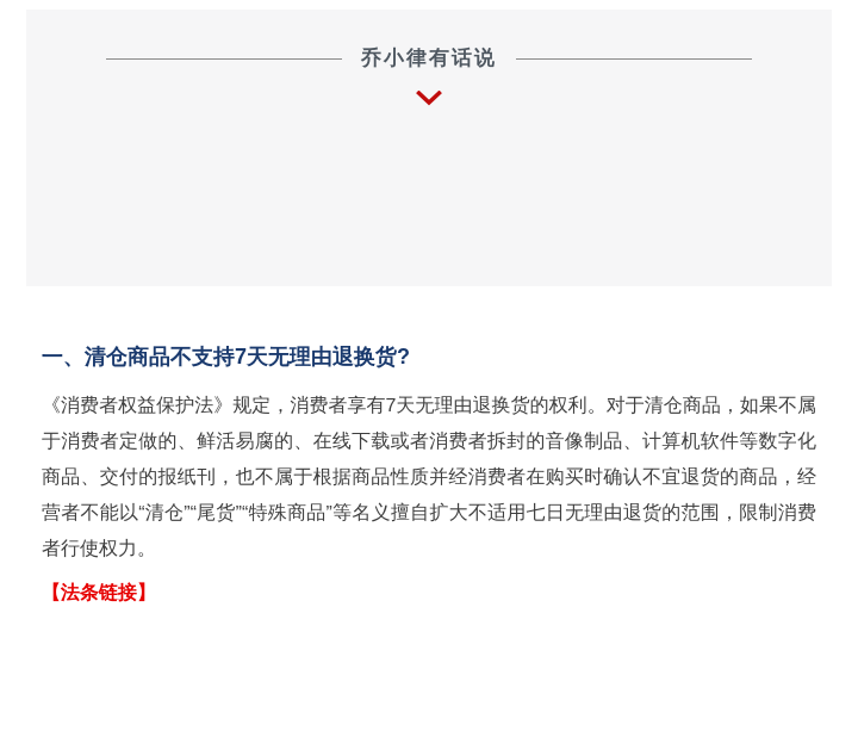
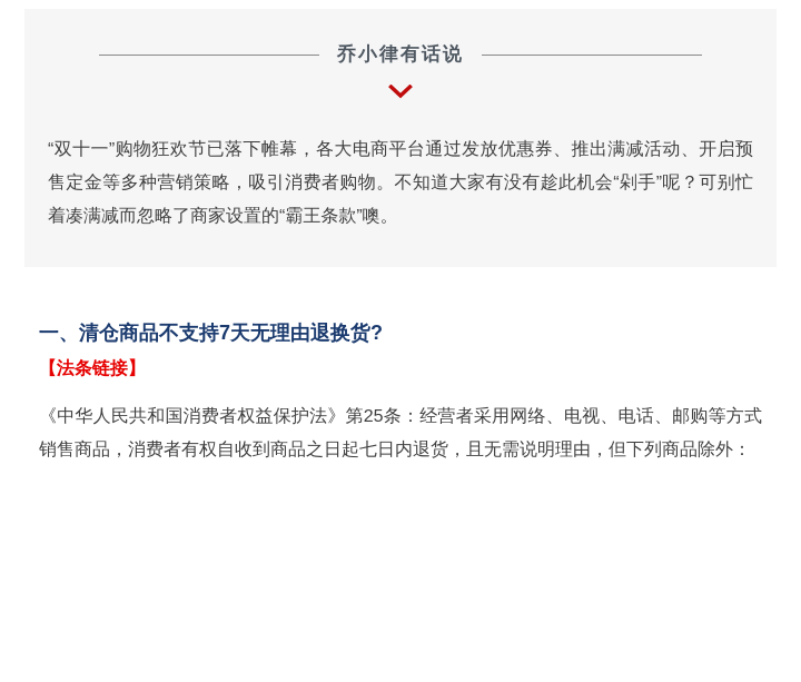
  乔小律有话说
+ “双十一”购物狂欢节已落下帷幕，各大电商平台通过发放优惠券、推出满减活动、开启预售定金等多种营销策略，吸引消费者购物。不知道大家有没有趁此机会“剁手”呢？可别忙着凑满减而忽略了商家设置的“霸王条款”噢。
  一、清仓商品不支持7天无理由退换货?
- 《消费者权益保护法》规定，消费者享有7天无理由退换货的权利。对于清仓商品，如果不属于消费者定做的、鲜活易腐的、在线下载或者消费者拆封的音像制品、计算机软件等数字化商品、交付的报纸刊，也不属于根据商品性质并经消费者在购买时确认不宜退货的商品，经营者不能以“清仓”“尾货”“特殊商品”等名义擅自扩大不适用七日无理由退货的范围，限制消费者行使权力。
  【法条链接】
+ 《中华人民共和国消费者权益保护法》第25条：经营者采用网络、电视、电话、邮购等方式销售商品，消费者有权自收到商品之日起七日内退货，且无需说明理由，但下列商品除外：
